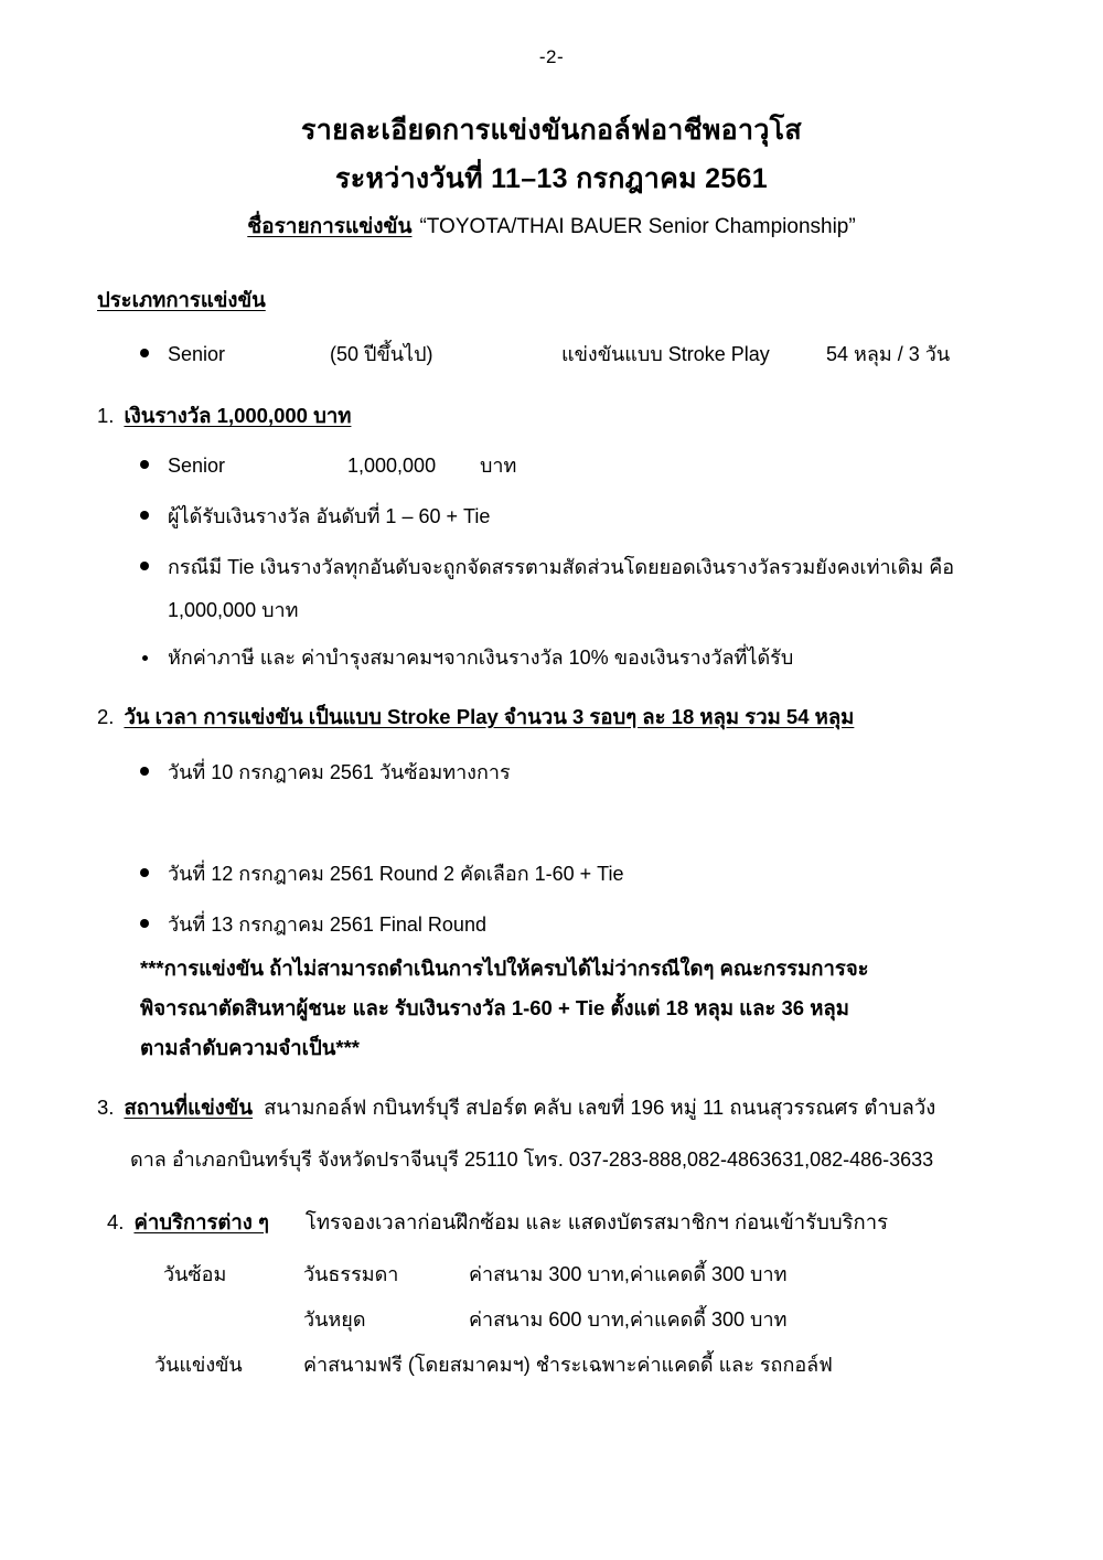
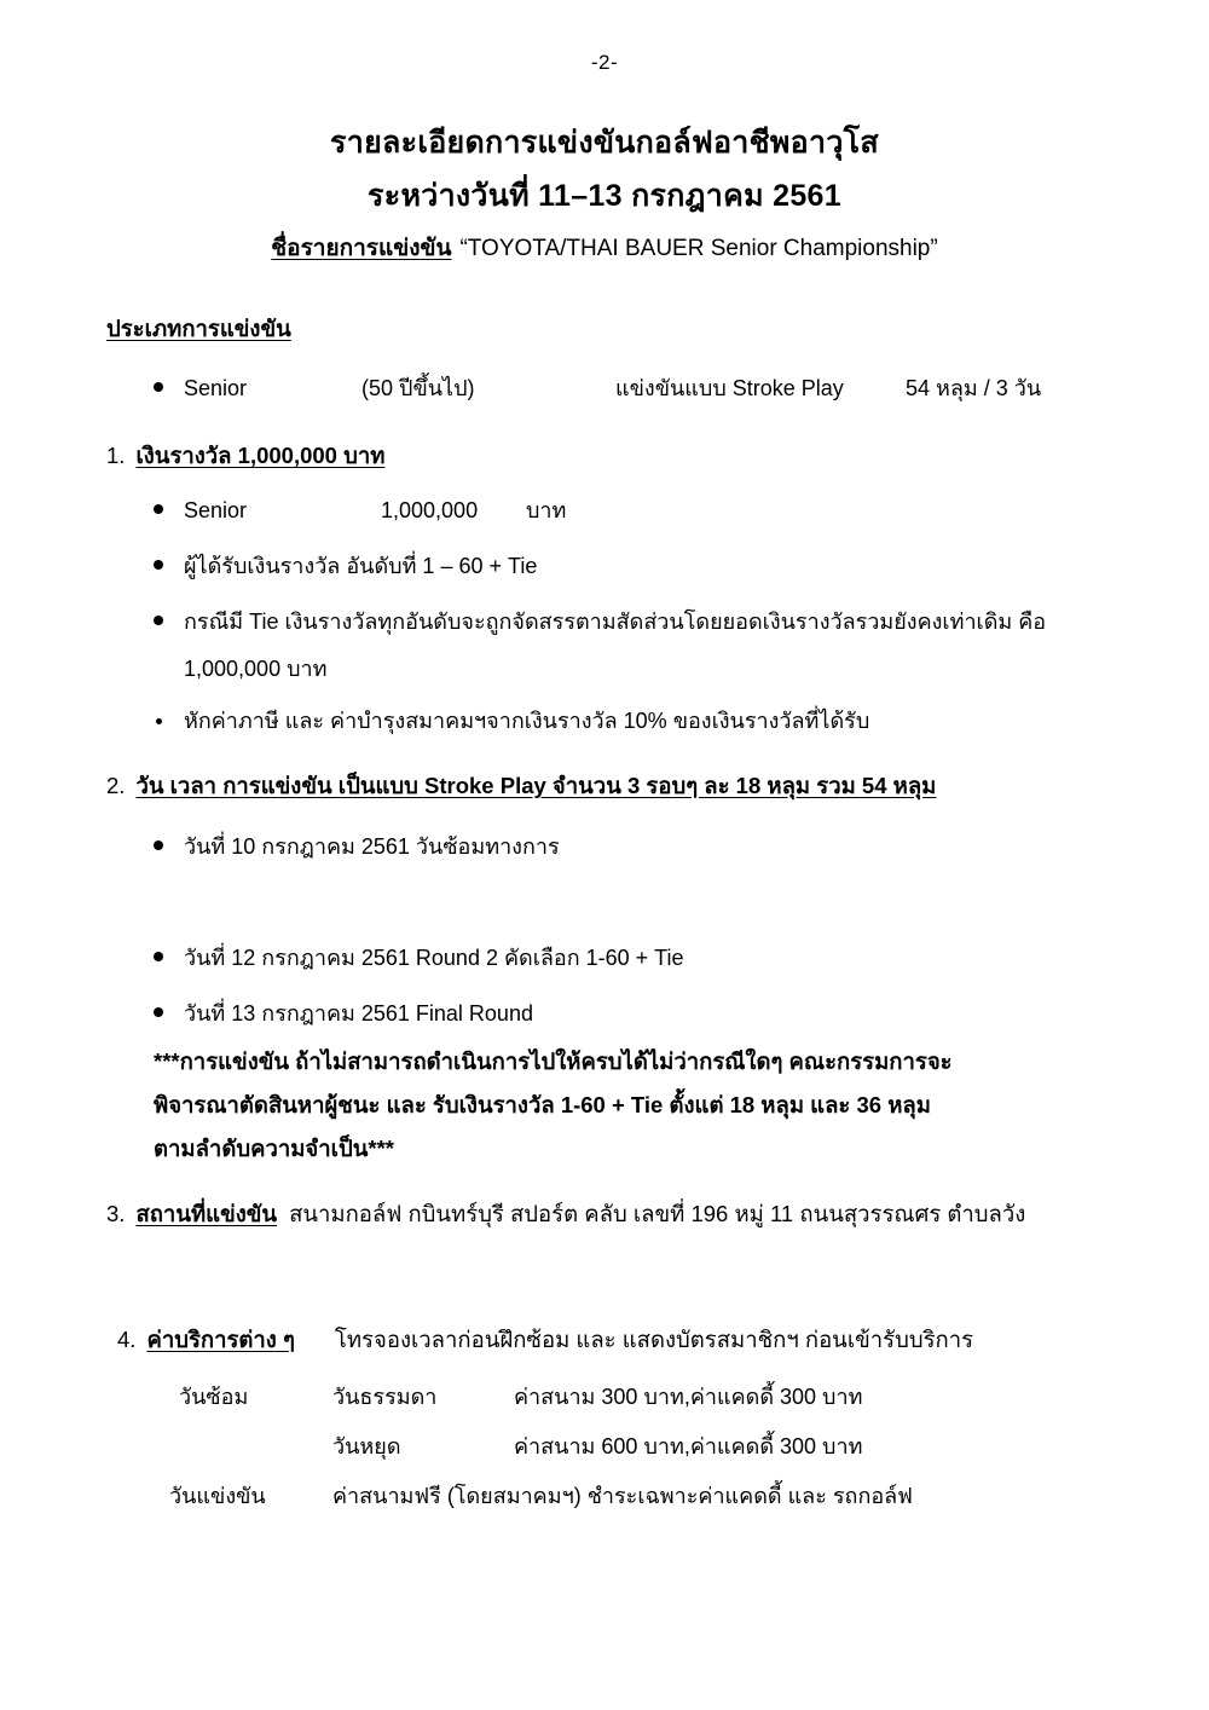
  -2-
  รายละเอียดการแข่งขันกอล์ฟอาชีพอาวุโส
  ระหว่างวันที่ 11–13 กรกฎาคม 2561
  ชื่อรายการแข่งขัน “TOYOTA/THAI BAUER Senior Championship”
  ประเภทการแข่งขัน
  Senior (50 ปีขึ้นไป) แข่งขันแบบ Stroke Play 54 หลุม / 3 วัน
  1. เงินรางวัล 1,000,000 บาท
  Senior 1,000,000 บาท
  ผู้ได้รับเงินรางวัล อันดับที่ 1 – 60 + Tie
  กรณีมี Tie เงินรางวัลทุกอันดับจะถูกจัดสรรตามสัดส่วนโดยยอดเงินรางวัลรวมยังคงเท่าเดิม คือ
  1,000,000 บาท
  หักค่าภาษี และ ค่าบำรุงสมาคมฯจากเงินรางวัล 10% ของเงินรางวัลที่ได้รับ
  2. วัน เวลา การแข่งขัน เป็นแบบ Stroke Play จำนวน 3 รอบๆ ละ 18 หลุม รวม 54 หลุม
  วันที่ 10 กรกฎาคม 2561 วันซ้อมทางการ
  วันที่ 12 กรกฎาคม 2561 Round 2 คัดเลือก 1-60 + Tie
  วันที่ 13 กรกฎาคม 2561 Final Round
  ***การแข่งขัน ถ้าไม่สามารถดำเนินการไปให้ครบได้ไม่ว่ากรณีใดๆ คณะกรรมการจะ
  พิจารณาตัดสินหาผู้ชนะ และ รับเงินรางวัล 1-60 + Tie ตั้งแต่ 18 หลุม และ 36 หลุม
  ตามลำดับความจำเป็น***
  3. สถานที่แข่งขัน สนามกอล์ฟ กบินทร์บุรี สปอร์ต คลับ เลขที่ 196 หมู่ 11 ถนนสุวรรณศร ตำบลวัง
- ดาล อำเภอกบินทร์บุรี จังหวัดปราจีนบุรี 25110 โทร. 037-283-888,082-4863631,082-486-3633
  4. ค่าบริการต่าง ๆ โทรจองเวลาก่อนฝึกซ้อม และ แสดงบัตรสมาชิกฯ ก่อนเข้ารับบริการ
  วันซ้อม วันธรรมดา ค่าสนาม 300 บาท,ค่าแคดดี้ 300 บาท
  วันหยุด ค่าสนาม 600 บาท,ค่าแคดดี้ 300 บาท
  วันแข่งขัน ค่าสนามฟรี (โดยสมาคมฯ) ชำระเฉพาะค่าแคดดี้ และ รถกอล์ฟ
